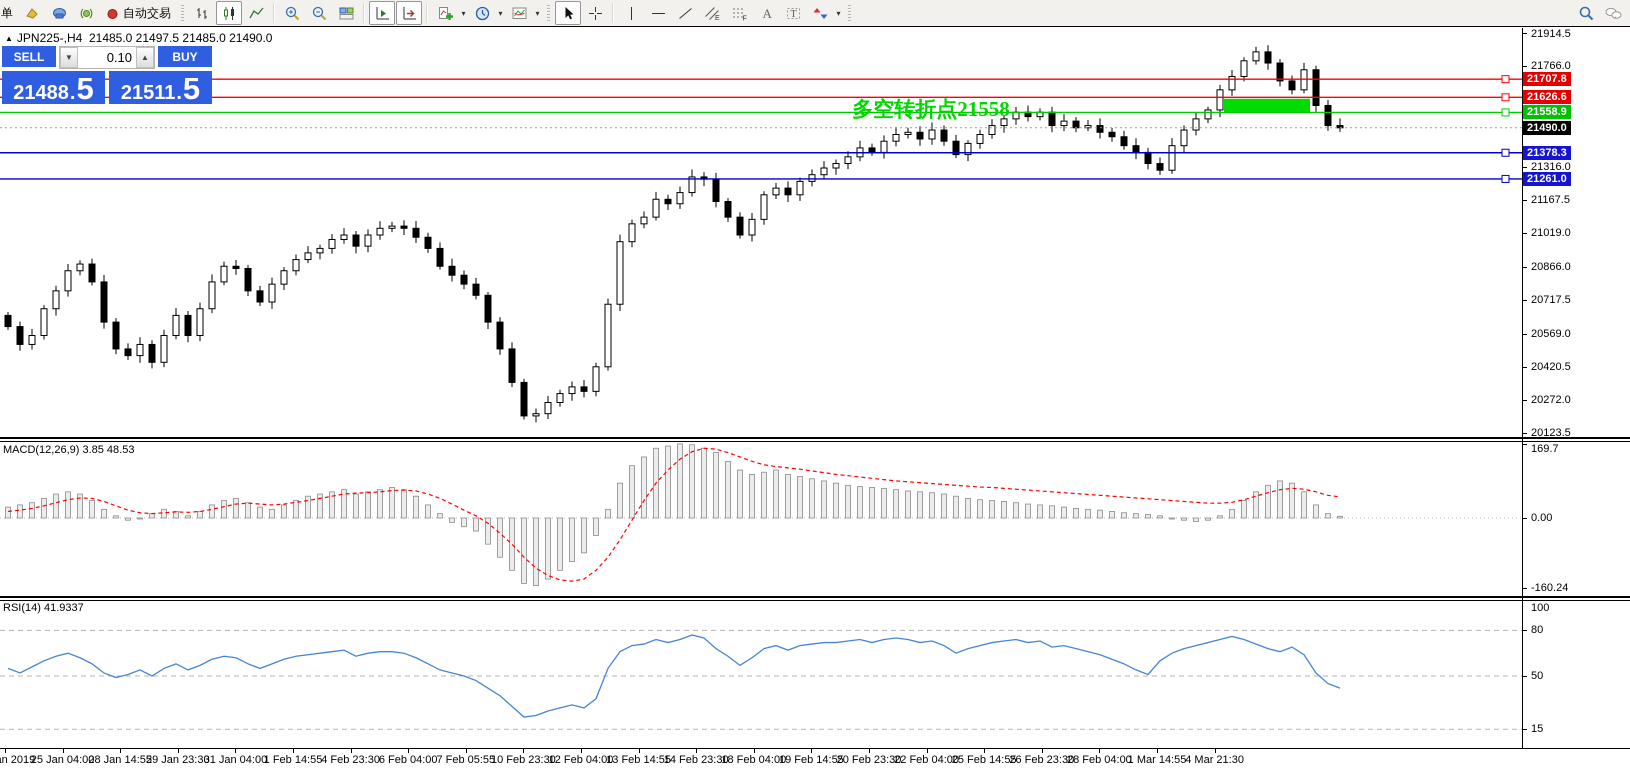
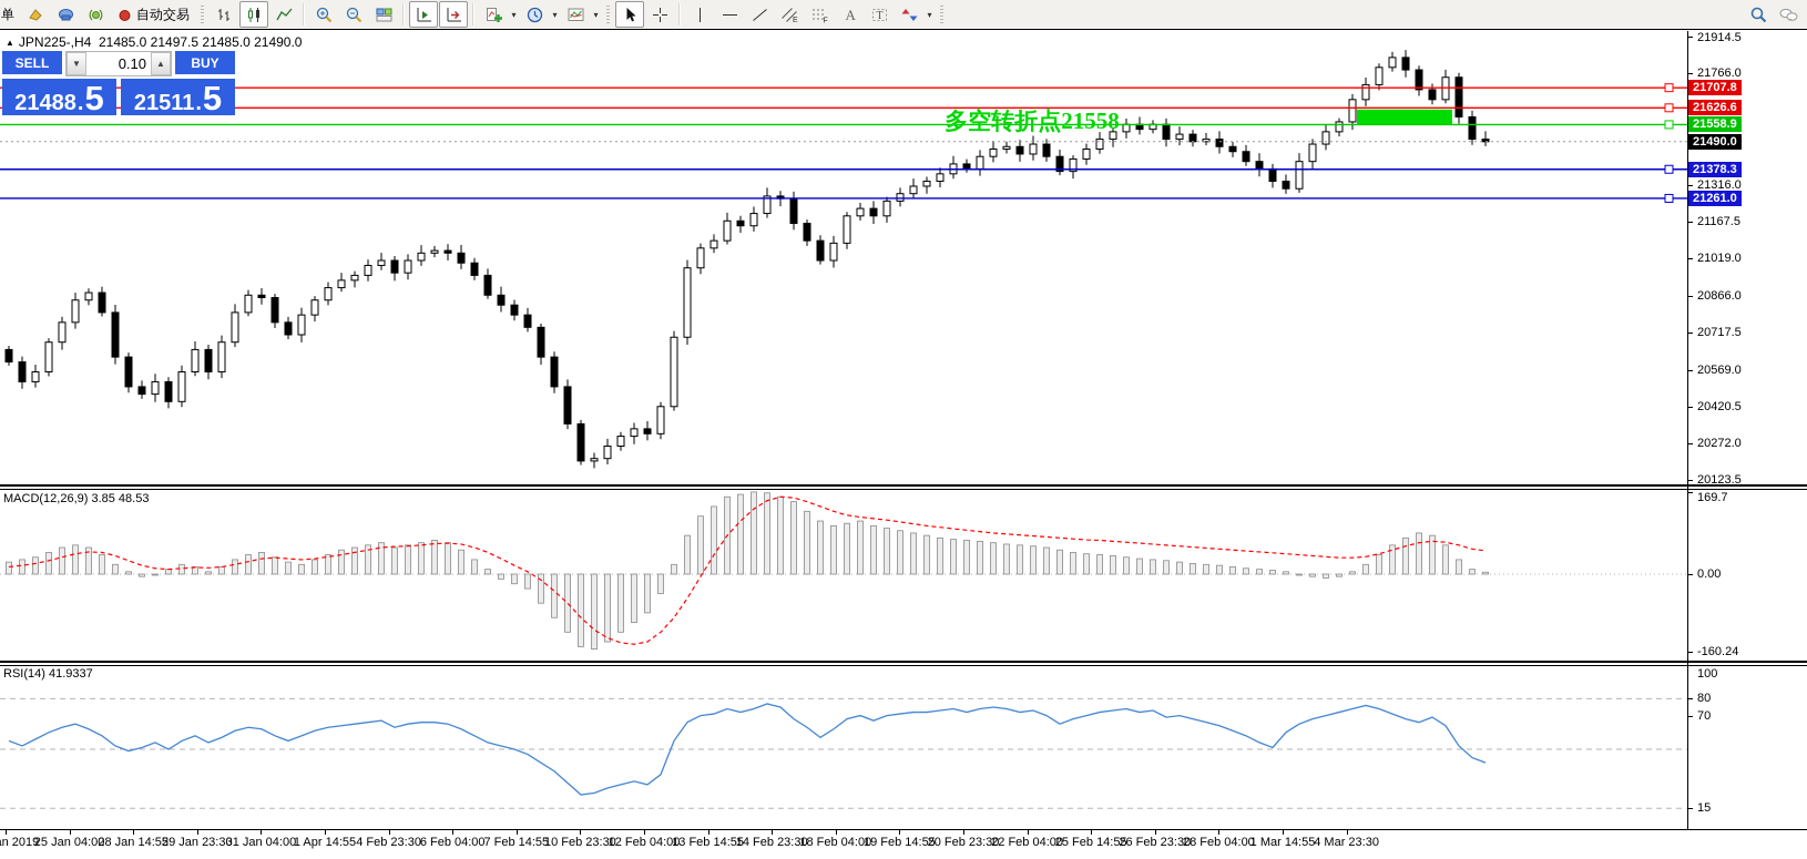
  单
  自动交易
  ▾
  ▾
  ▾
  A
  T
  ▾
  ▲ JPN225-,H4 21485.0 21497.5 21485.0 21490.0
  SELL
  ▼
  0.10
  ▲
  BUY
  21488
  .
  5
  21511
  .
  5
  多空转折点21558
  MACD(12,26,9) 3.85 48.53
  RSI(14) 41.9337
  21707.8
  21626.6
  21558.9
  21378.3
  21261.0
  21490.0
  21914.5
  21766.0
  21316.0
  21167.5
  21019.0
  20866.0
  20717.5
  20569.0
  20420.5
  20272.0
  20123.5
  169.7
  0.00
  -160.24
  100
  80
- 50
+ 70
  15
  25 Jan 04:00
  28 Jan 14:55
  29 Jan 23:30
  31 Jan 04:00
- 1 Feb 14:55
+ 1 Apr 14:55
  4 Feb 23:30
  6 Feb 04:00
- 7 Feb 05:55
+ 7 Feb 14:55
  10 Feb 23:30
  12 Feb 04:00
  13 Feb 14:55
  14 Feb 23:30
  18 Feb 04:00
  19 Feb 14:55
  20 Feb 23:30
  22 Feb 04:00
  25 Feb 14:55
  26 Feb 23:30
  28 Feb 04:00
  1 Mar 14:55
- 4 Mar 21:30
+ 4 Mar 23:30
